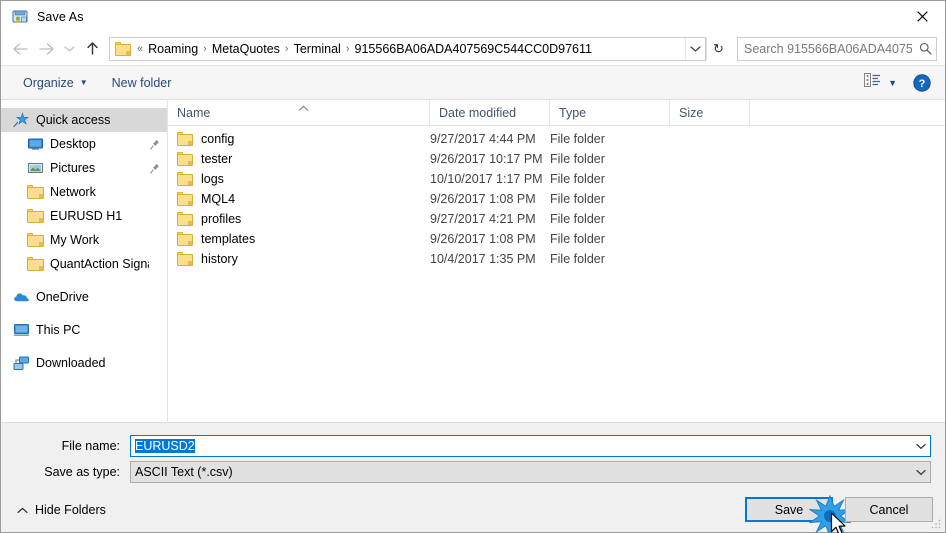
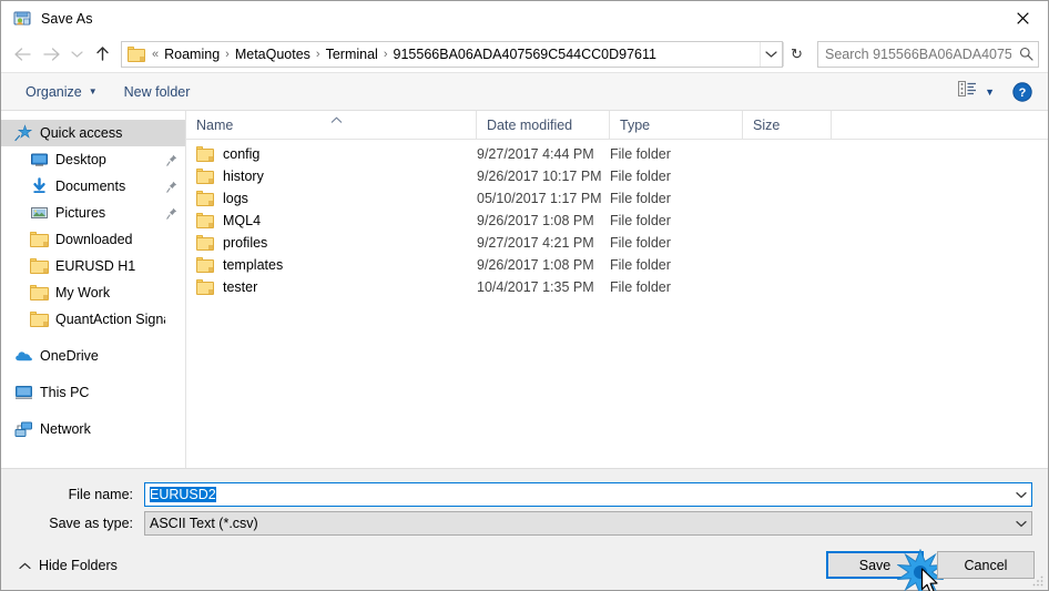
  Save As
  «
  Roaming
  ›
  MetaQuotes
  ›
  Terminal
  ›
  915566BA06ADA407569C544CC0D97611
  ↻
  Search 915566BA06ADA4075
  Organize
  ▼
  New folder
  ▼
  ?
  Quick access
  Desktop
+ Documents
  Pictures
- Network
+ Downloaded
  EURUSD H1
  My Work
  QuantAction Sign
  OneDrive
  This PC
- Downloaded
+ Network
  Name
  Date modified
  Type
  Size
  config
  9/27/2017 4:44 PM
  File folder
- tester
+ history
  9/26/2017 10:17 PM
  File folder
  logs
- 10/10/2017 1:17 PM
+ 05/10/2017 1:17 PM
  File folder
  MQL4
  9/26/2017 1:08 PM
  File folder
  profiles
  9/27/2017 4:21 PM
  File folder
  templates
  9/26/2017 1:08 PM
  File folder
- history
+ tester
  10/4/2017 1:35 PM
  File folder
  File name:
  EURUSD2
  Save as type:
  ASCII Text (*.csv)
  Hide Folders
  Save
  Cancel
